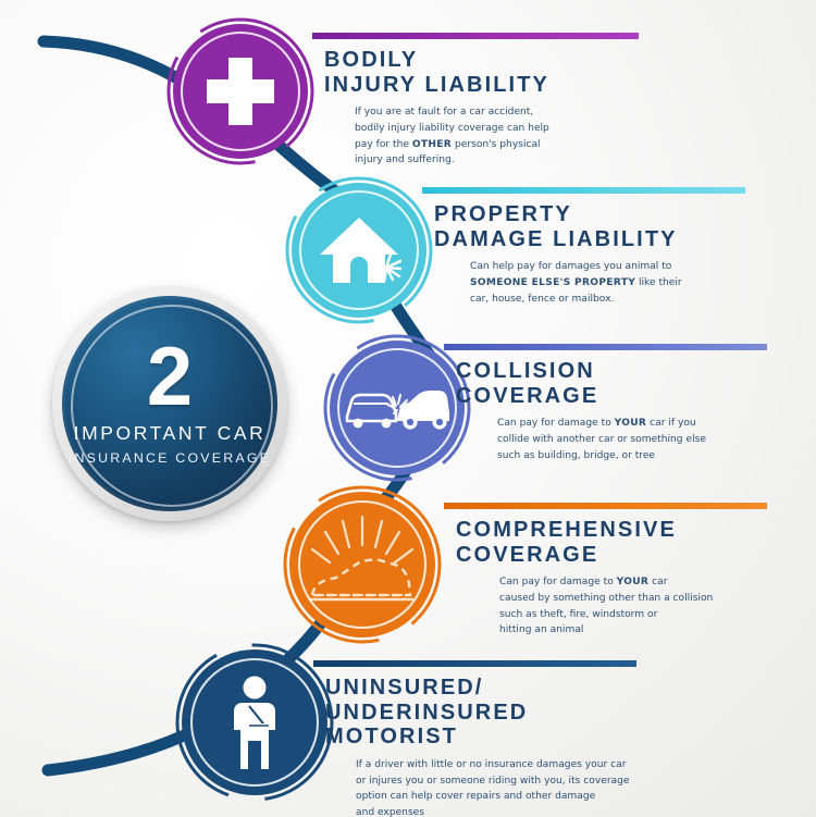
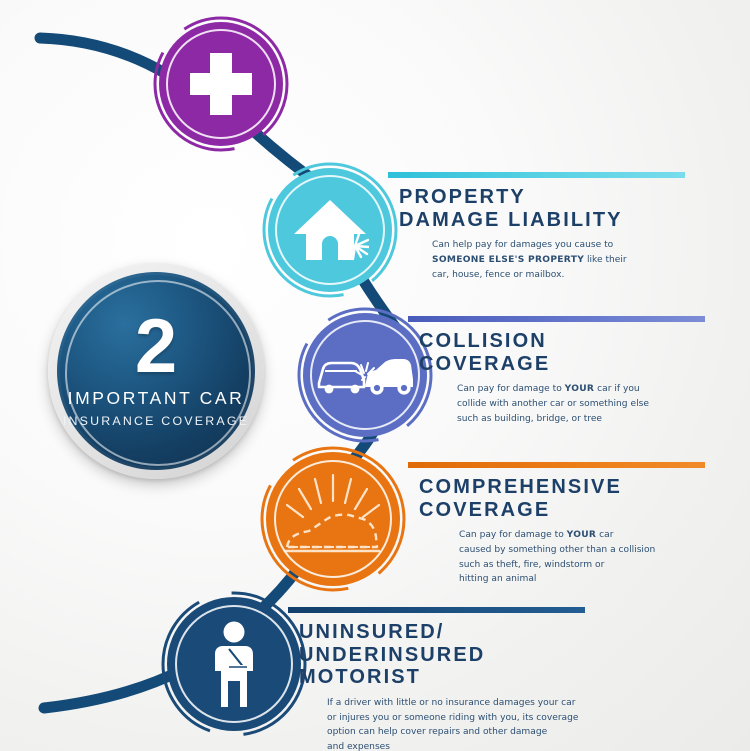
  2
  IMPORTANT CAR
  INSURANCE COVERAGE
- BODILY
- INJURY LIABILITY
- If you are at fault for a car accident,
- bodily injury liability coverage can help
- pay for the OTHER person's physical
- injury and suffering.
  PROPERTY
  DAMAGE LIABILITY
- Can help pay for damages you animal to
+ Can help pay for damages you cause to
  SOMEONE ELSE'S PROPERTY like their
  car, house, fence or mailbox.
  COLLISION
  COVERAGE
  Can pay for damage to YOUR car if you
  collide with another car or something else
  such as building, bridge, or tree
  COMPREHENSIVE
  COVERAGE
  Can pay for damage to YOUR car
  caused by something other than a collision
  such as theft, fire, windstorm or
  hitting an animal
  UNINSURED/
  UNDERINSURED MOTORIST
  If a driver with little or no insurance damages your car
  or injures you or someone riding with you, its coverage
  option can help cover repairs and other damage
  and expenses
